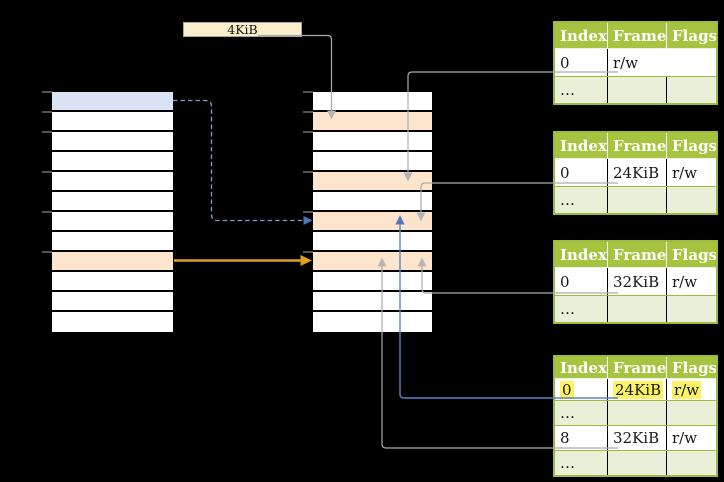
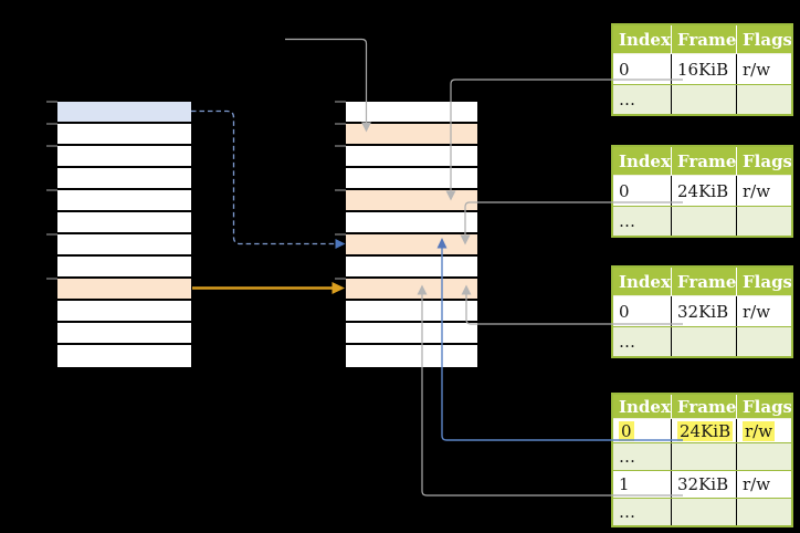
- 4KiB
  Index
  Frame
  Flags
  0
+ 16KiB
  r/w
  …
  Index
  Frame
  Flags
  0
  24KiB
  r/w
  …
  Index
  Frame
  Flags
  0
  32KiB
  r/w
  …
  Index
  Frame
  Flags
  0
  24KiB
  r/w
  …
- 8
+ 1
  32KiB
  r/w
  …
